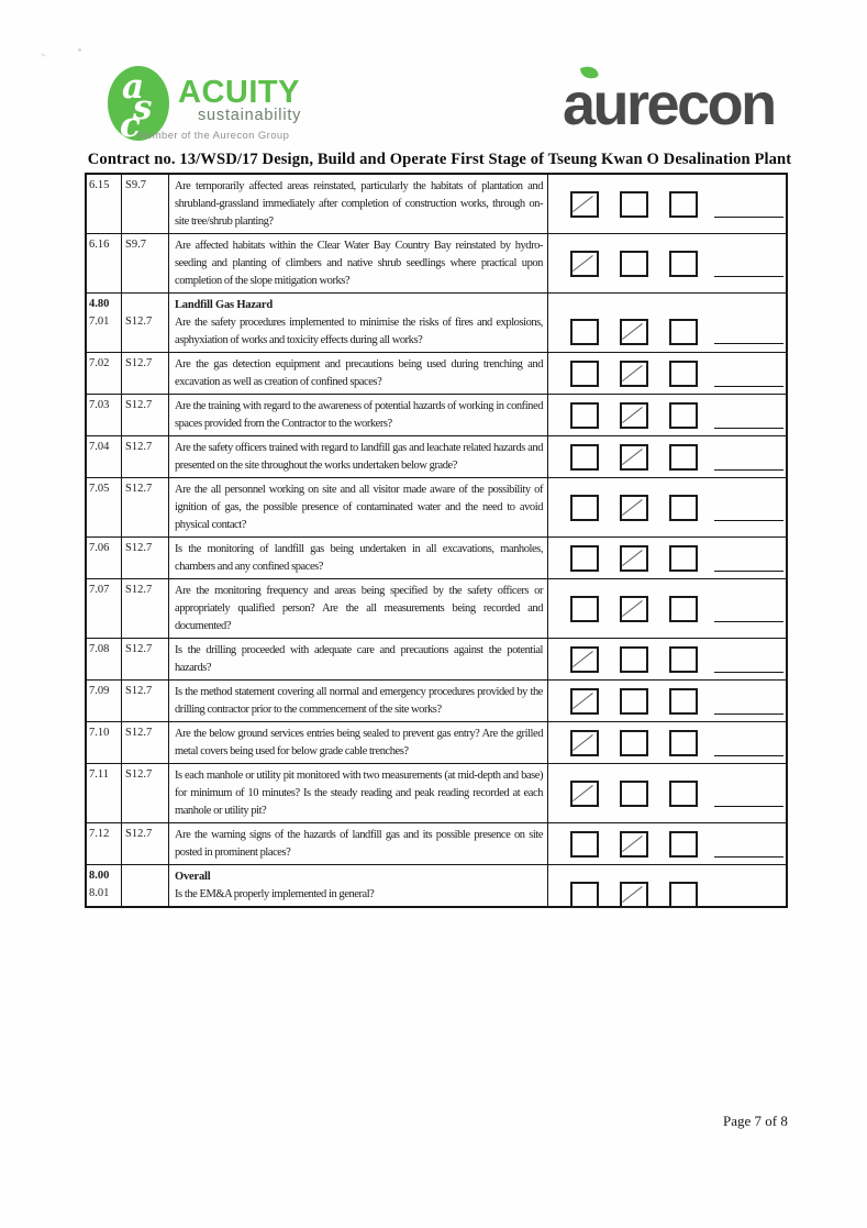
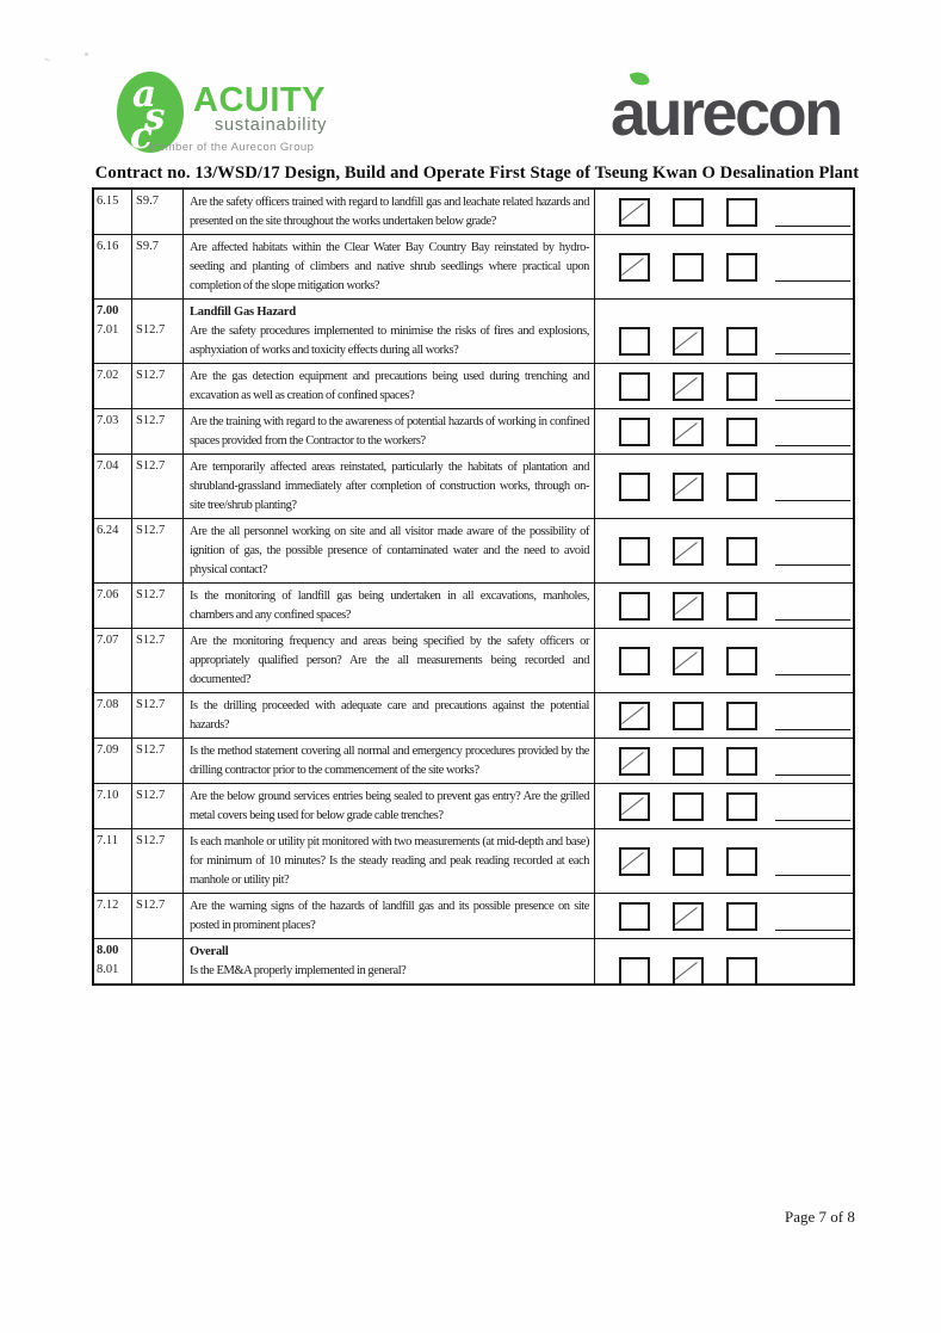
  a
  s
  c
  ACUITY
  sustainability
  Member of the Aurecon Group
  aurecon
  Contract no. 13/WSD/17 Design, Build and Operate First Stage of Tseung Kwan O Desalination Plant
  6.15
  S9.7
- Are temporarily affected areas reinstated, particularly the habitats of plantation and shrubland-grassland immediately after completion of construction works, through on-site tree/shrub planting?
+ Are the safety officers trained with regard to landfill gas and leachate related hazards and presented on the site throughout the works undertaken below grade?
  6.16
  S9.7
  Are affected habitats within the Clear Water Bay Country Bay reinstated by hydro-seeding and planting of climbers and native shrub seedlings where practical upon completion of the slope mitigation works?
- 4.80
+ 7.00
  7.01
  S12.7
  Landfill Gas Hazard
  Are the safety procedures implemented to minimise the risks of fires and explosions, asphyxiation of works and toxicity effects during all works?
  7.02
  S12.7
  Are the gas detection equipment and precautions being used during trenching and excavation as well as creation of confined spaces?
  7.03
  S12.7
  Are the training with regard to the awareness of potential hazards of working in confined spaces provided from the Contractor to the workers?
  7.04
  S12.7
- Are the safety officers trained with regard to landfill gas and leachate related hazards and presented on the site throughout the works undertaken below grade?
+ Are temporarily affected areas reinstated, particularly the habitats of plantation and shrubland-grassland immediately after completion of construction works, through on-site tree/shrub planting?
- 7.05
+ 6.24
  S12.7
  Are the all personnel working on site and all visitor made aware of the possibility of ignition of gas, the possible presence of contaminated water and the need to avoid physical contact?
  7.06
  S12.7
  Is the monitoring of landfill gas being undertaken in all excavations, manholes, chambers and any confined spaces?
  7.07
  S12.7
  Are the monitoring frequency and areas being specified by the safety officers or appropriately qualified person? Are the all measurements being recorded and documented?
  7.08
  S12.7
  Is the drilling proceeded with adequate care and precautions against the potential hazards?
  7.09
  S12.7
  Is the method statement covering all normal and emergency procedures provided by the drilling contractor prior to the commencement of the site works?
  7.10
  S12.7
  Are the below ground services entries being sealed to prevent gas entry? Are the grilled metal covers being used for below grade cable trenches?
  7.11
  S12.7
  Is each manhole or utility pit monitored with two measurements (at mid-depth and base) for minimum of 10 minutes? Is the steady reading and peak reading recorded at each manhole or utility pit?
  7.12
  S12.7
  Are the warning signs of the hazards of landfill gas and its possible presence on site posted in prominent places?
  8.00
  8.01
  Overall
  Is the EM&A properly implemented in general?
  Page 7 of 8
